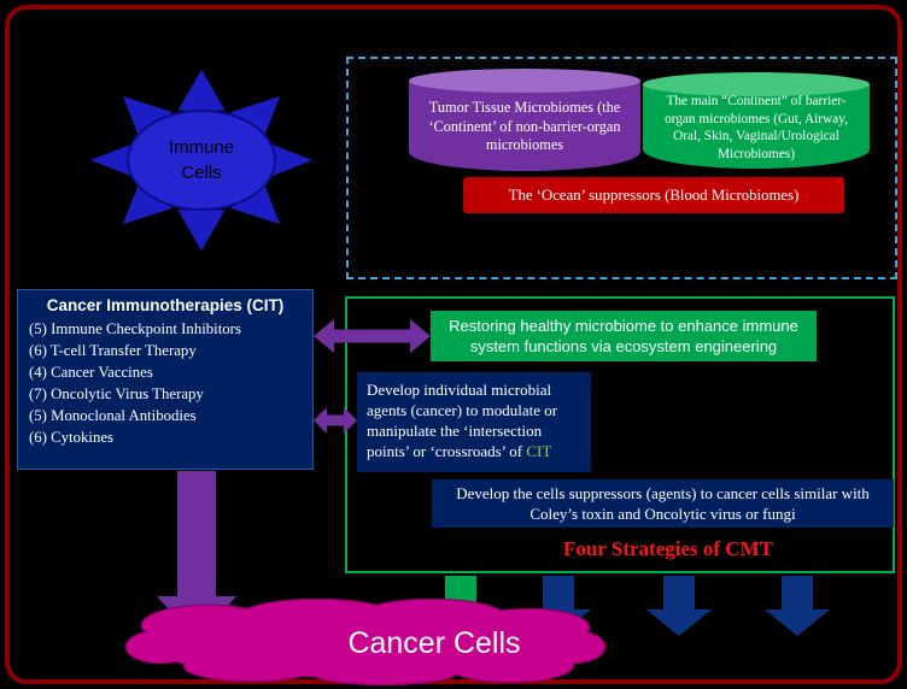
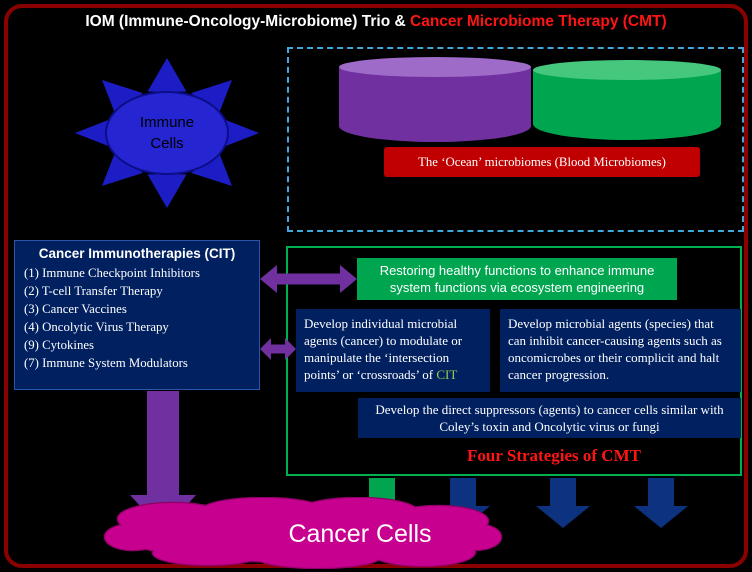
+ IOM (Immune-Oncology-Microbiome) Trio & Cancer Microbiome Therapy (CMT)
  Immune
  Cells
- Tumor Tissue Microbiomes (the ‘Continent’ of non-barrier-organ microbiomes
- The main “Continent” of barrier-organ microbiomes (Gut, Airway, Oral, Skin, Vaginal/Urological Microbiomes)
- The ‘Ocean’ suppressors (Blood Microbiomes)
+ The ‘Ocean’ microbiomes (Blood Microbiomes)
  Cancer Immunotherapies (CIT)
- (5) Immune Checkpoint Inhibitors
+ (1) Immune Checkpoint Inhibitors
- (6) T-cell Transfer Therapy
+ (2) T-cell Transfer Therapy
- (4) Cancer Vaccines
+ (3) Cancer Vaccines
- (7) Oncolytic Virus Therapy
+ (4) Oncolytic Virus Therapy
- (5) Monoclonal Antibodies
- (6) Cytokines
+ (9) Cytokines
+ (7) Immune System Modulators
- Restoring healthy microbiome to enhance immune system functions via ecosystem engineering
+ Restoring healthy functions to enhance immune system functions via ecosystem engineering
  Develop individual microbial agents (cancer) to modulate or manipulate the ‘intersection points’ or ‘crossroads’ of CIT
+ Develop microbial agents (species) that can inhibit cancer-causing agents such as oncomicrobes or their complicit and halt cancer progression.
- Develop the cells suppressors (agents) to cancer cells similar with Coley’s toxin and Oncolytic virus or fungi
+ Develop the direct suppressors (agents) to cancer cells similar with Coley’s toxin and Oncolytic virus or fungi
  Four Strategies of CMT
  Cancer Cells
